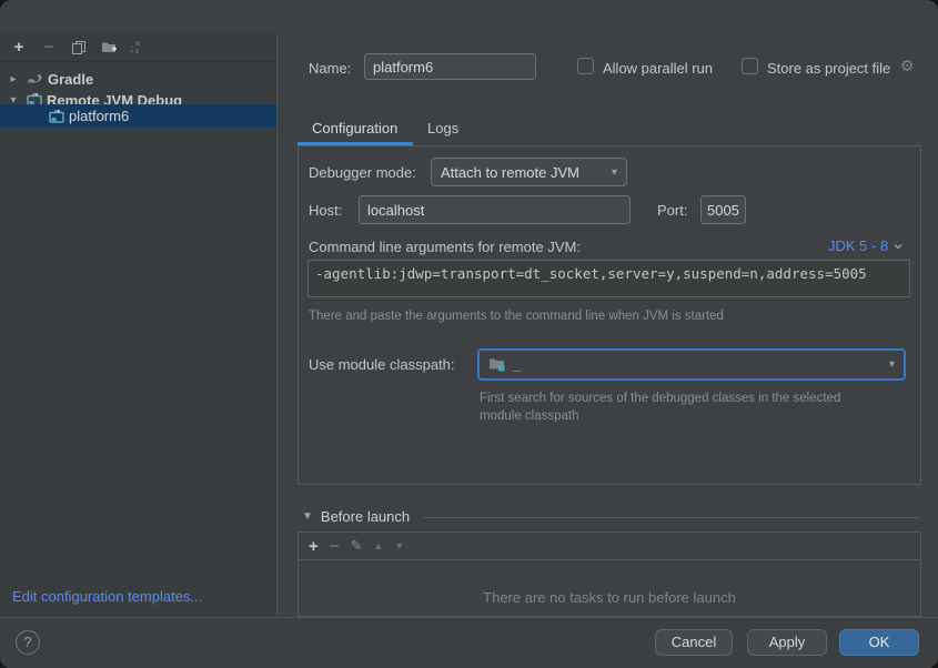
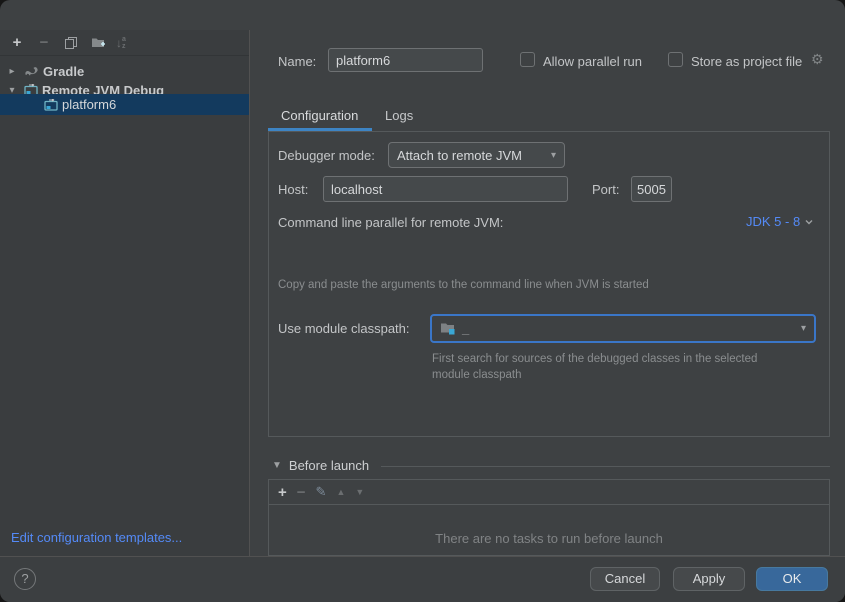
  +
  −
  ↓
  ▸
  Gradle
  ▾
  Remote JVM Debug
  platform6
  Edit configuration templates...
  Name:
  platform6
  Allow parallel run
  Store as project file
  ⚙
  Configuration
  Logs
  Debugger mode:
  Attach to remote JVM
  ▾
  Host:
  localhost
  Port:
  5005
- Command line arguments for remote JVM:
+ Command line parallel for remote JVM:
  JDK 5 - 8
- -agentlib:jdwp=transport=dt_socket,server=y,suspend=n,address=5005
- There and paste the arguments to the command line when JVM is started
+ Copy and paste the arguments to the command line when JVM is started
  Use module classpath:
  _
  ▾
  First search for sources of the debugged classes in the selected
  module classpath
  ▼
  Before launch
  +
  −
  ✎
  ▲
  ▼
  There are no tasks to run before launch
  ?
  Cancel
  Apply
  OK
